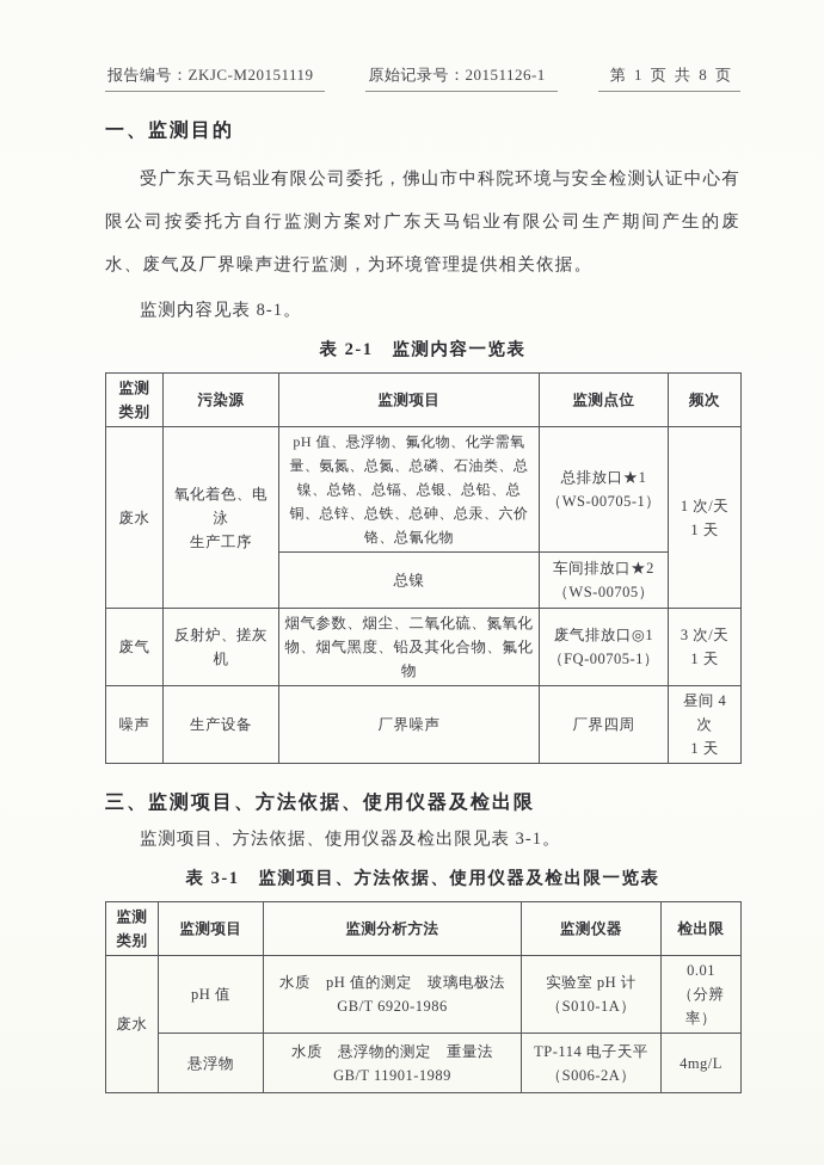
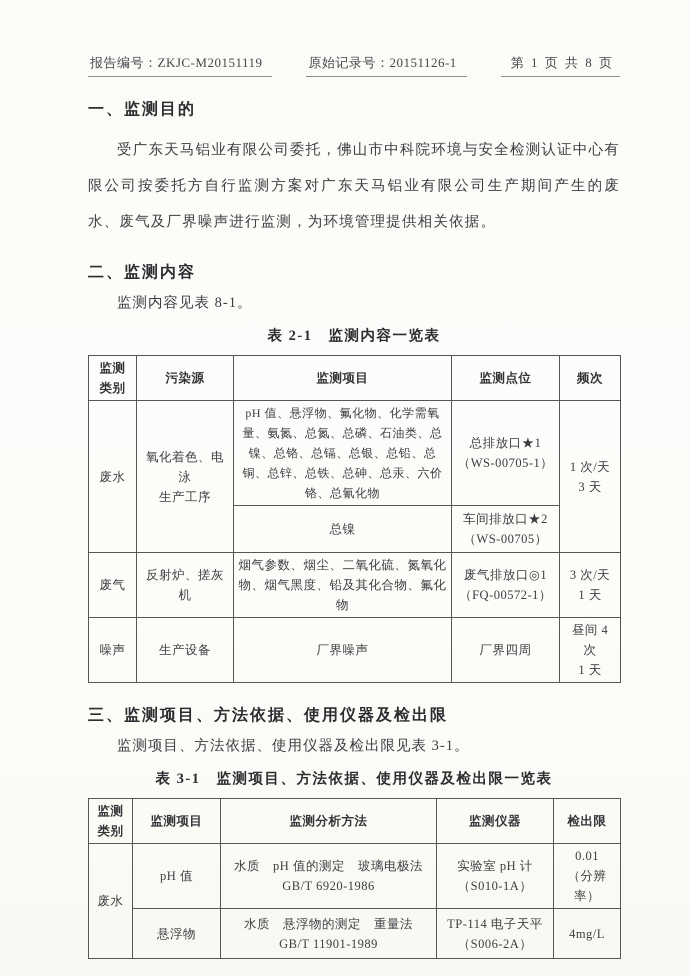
  报告编号：ZKJC-M20151119
  原始记录号：20151126-1
  第 1 页 共 8 页
  一、监测目的
  受广东天马铝业有限公司委托，佛山市中科院环境与安全检测认证中心有限公司按委托方自行监测方案对广东天马铝业有限公司生产期间产生的废水、废气及厂界噪声进行监测，为环境管理提供相关依据。
+ 二、监测内容
  监测内容见表 8-1。
  表 2-1 监测内容一览表
  监测 类别	污染源	监测项目	监测点位	频次
- 废水	氧化着色、电泳 生产工序	pH 值、悬浮物、氟化物、化学需氧量、氨氮、总氮、总磷、石油类、总镍、总铬、总镉、总银、总铅、总铜、总锌、总铁、总砷、总汞、六价铬、总氰化物	总排放口★1 （WS-00705-1）	1 次/天 1 天
+ 废水	氧化着色、电泳 生产工序	pH 值、悬浮物、氟化物、化学需氧量、氨氮、总氮、总磷、石油类、总镍、总铬、总镉、总银、总铅、总铜、总锌、总铁、总砷、总汞、六价铬、总氰化物	总排放口★1 （WS-00705-1）	1 次/天 3 天
  总镍	车间排放口★2 （WS-00705）
- 废气	反射炉、搓灰机	烟气参数、烟尘、二氧化硫、氮氧化物、烟气黑度、铅及其化合物、氟化物	废气排放口◎1 （FQ-00705-1）	3 次/天 1 天
+ 废气	反射炉、搓灰机	烟气参数、烟尘、二氧化硫、氮氧化物、烟气黑度、铅及其化合物、氟化物	废气排放口◎1 （FQ-00572-1）	3 次/天 1 天
  噪声	生产设备	厂界噪声	厂界四周	昼间 4 次 1 天
  三、监测项目、方法依据、使用仪器及检出限
  监测项目、方法依据、使用仪器及检出限见表 3-1。
  表 3-1 监测项目、方法依据、使用仪器及检出限一览表
  监测 类别	监测项目	监测分析方法	监测仪器	检出限
  废水	pH 值	水质 pH 值的测定 玻璃电极法 GB/T 6920-1986	实验室 pH 计 （S010-1A）	0.01 （分辨率）
  悬浮物	水质 悬浮物的测定 重量法 GB/T 11901-1989	TP-114 电子天平 （S006-2A）	4mg/L
